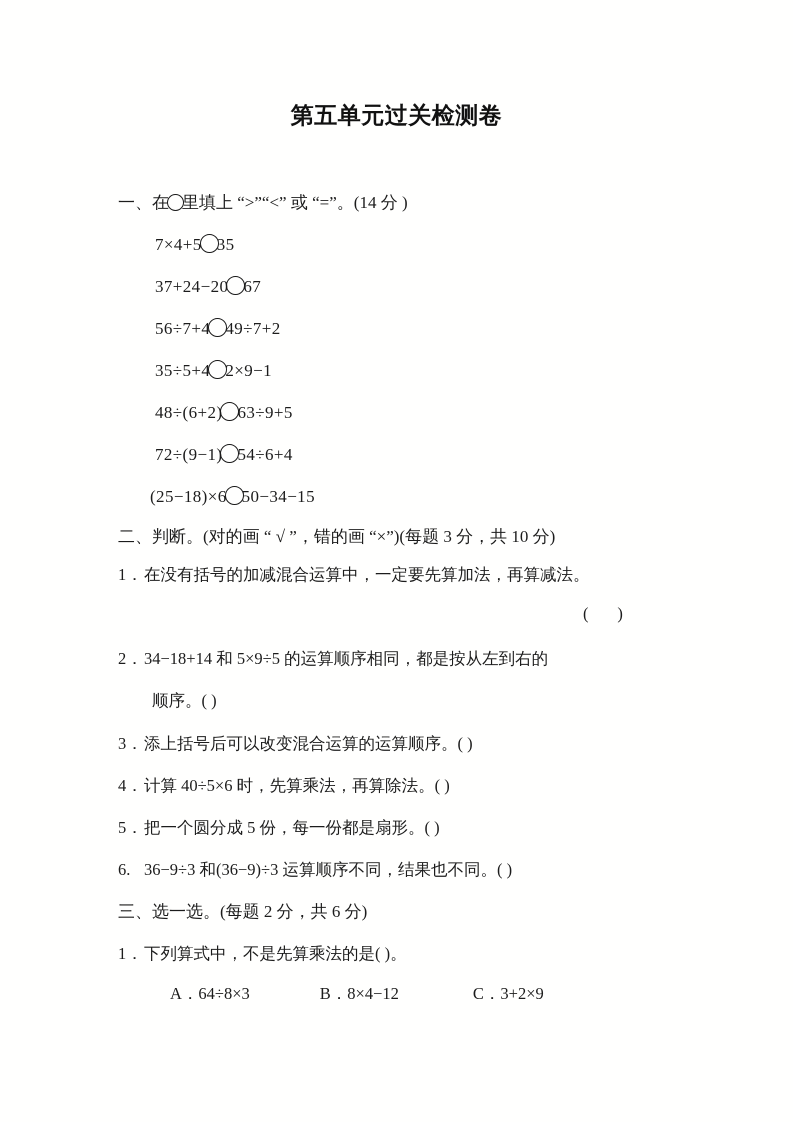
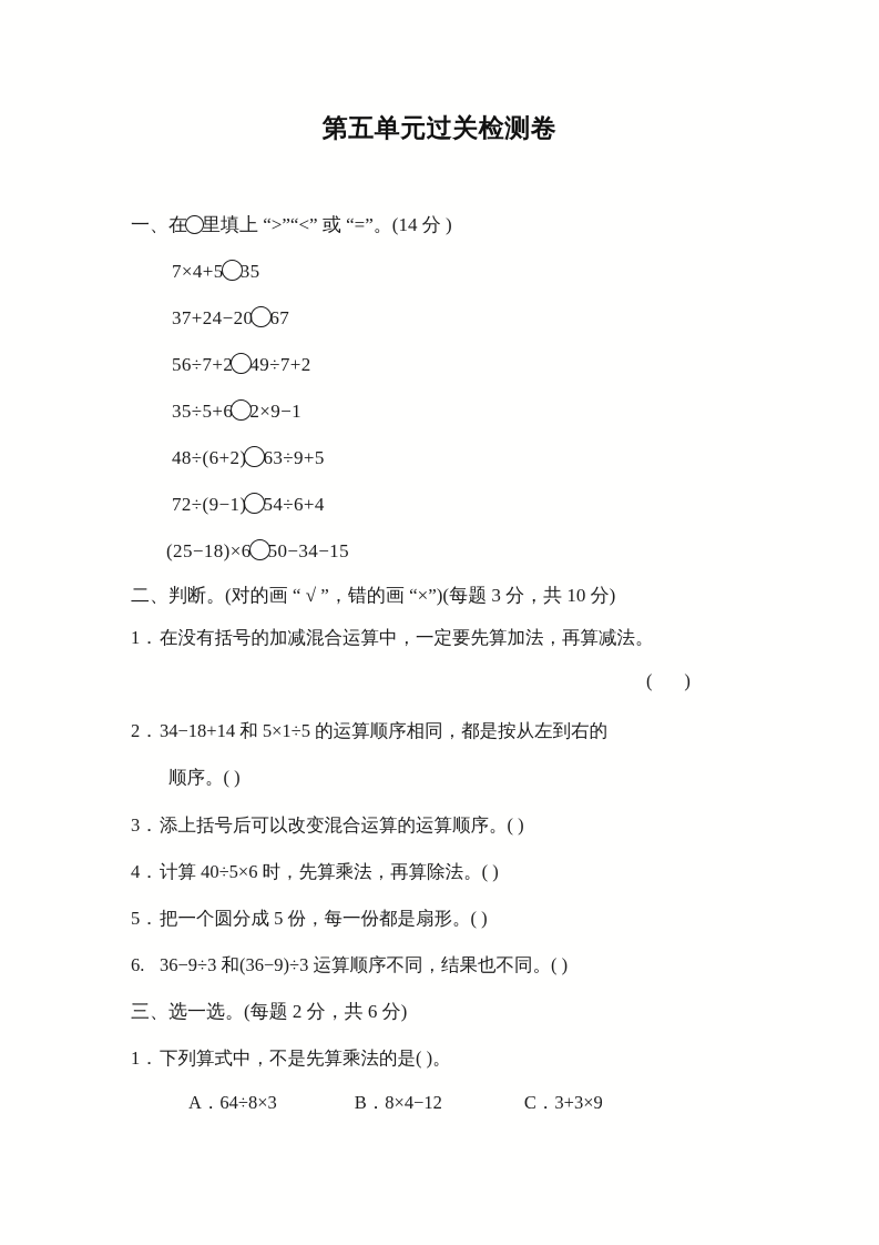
  第五单元过关检测卷
  一、在 里填上 “>”“<” 或 “=”。(14 分 )
  7×4+5 35
  37+24−20 67
- 56÷7+4 49÷7+2
+ 56÷7+2 49÷7+2
- 35÷5+4 2×9−1
+ 35÷5+6 2×9−1
  48÷(6+2) 63÷9+5
  72÷(9−1) 54÷6+4
  (25−18)×6 50−34−15
  二、判断。(对的画 “ √ ”，错的画 “×”)(每题 3 分，共 10 分)
  1．在没有括号的加减混合运算中，一定要先算加法，再算减法。
  ( )
- 2．34−18+14 和 5×9÷5 的运算顺序相同，都是按从左到右的
+ 2．34−18+14 和 5×1÷5 的运算顺序相同，都是按从左到右的
  顺序。( )
  3．添上括号后可以改变混合运算的运算顺序。( )
  4．计算 40÷5×6 时，先算乘法，再算除法。( )
  5．把一个圆分成 5 份，每一份都是扇形。( )
  6. 36−9÷3 和(36−9)÷3 运算顺序不同，结果也不同。( )
  三、选一选。(每题 2 分，共 6 分)
  1．下列算式中，不是先算乘法的是( )。
- A．64÷8×3 B．8×4−12 C．3+2×9
+ A．64÷8×3 B．8×4−12 C．3+3×9
